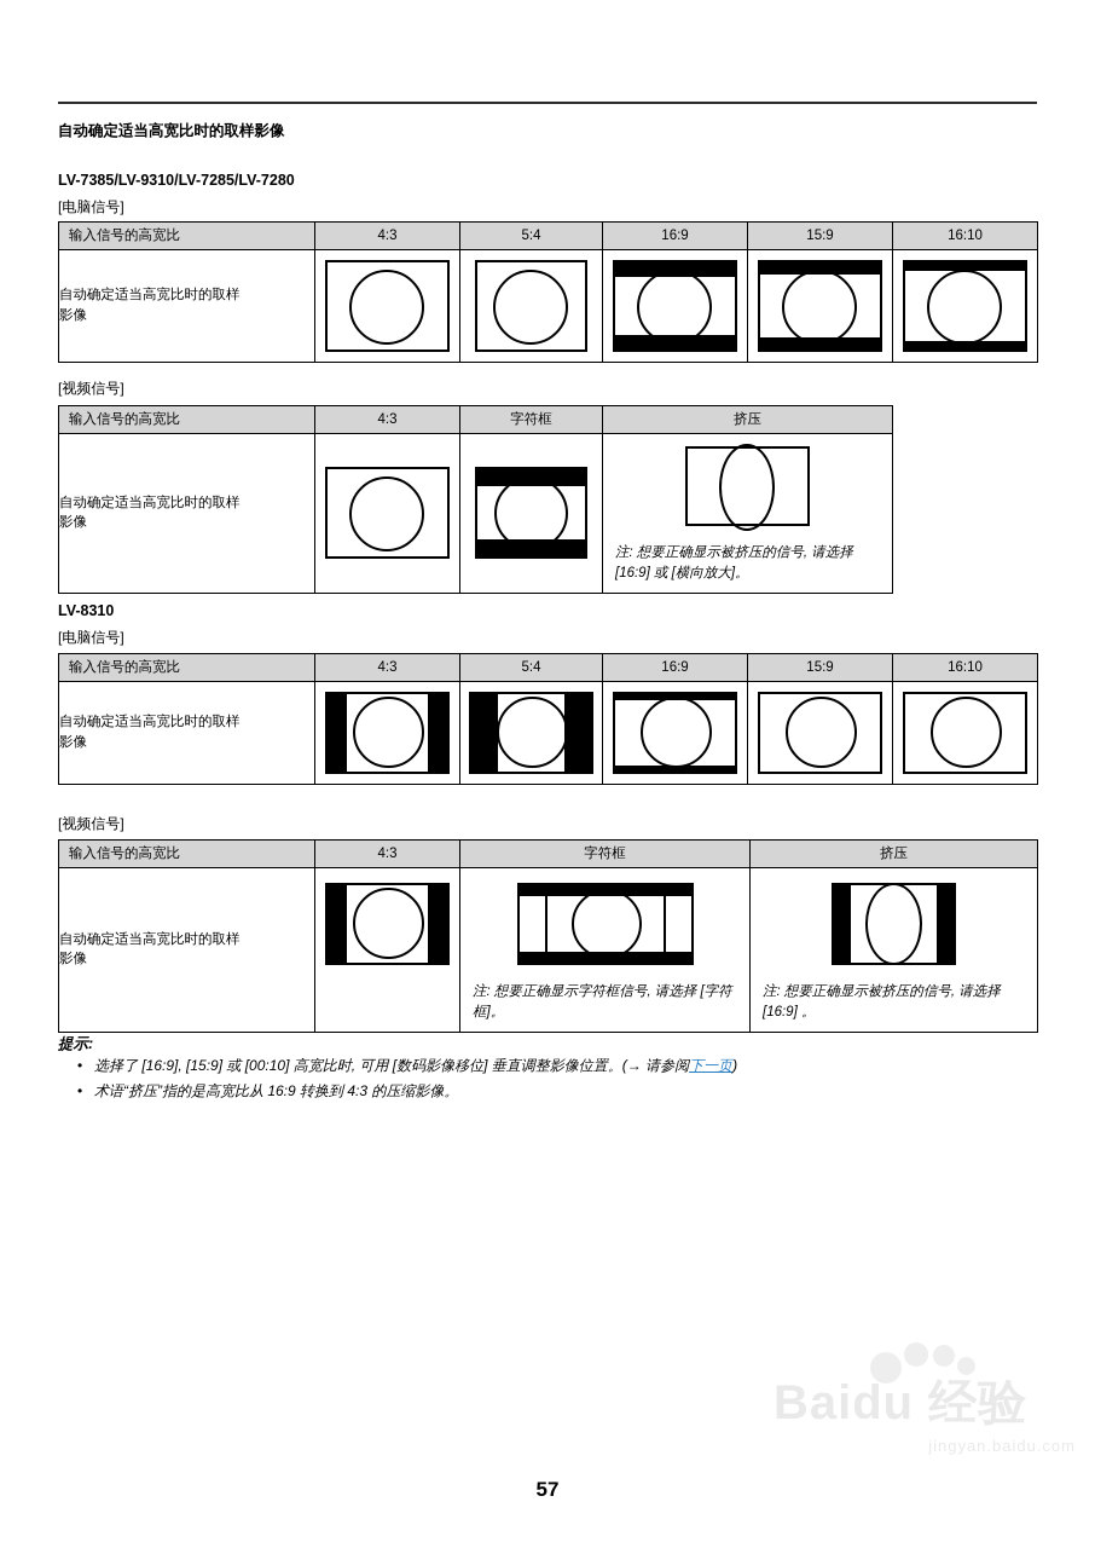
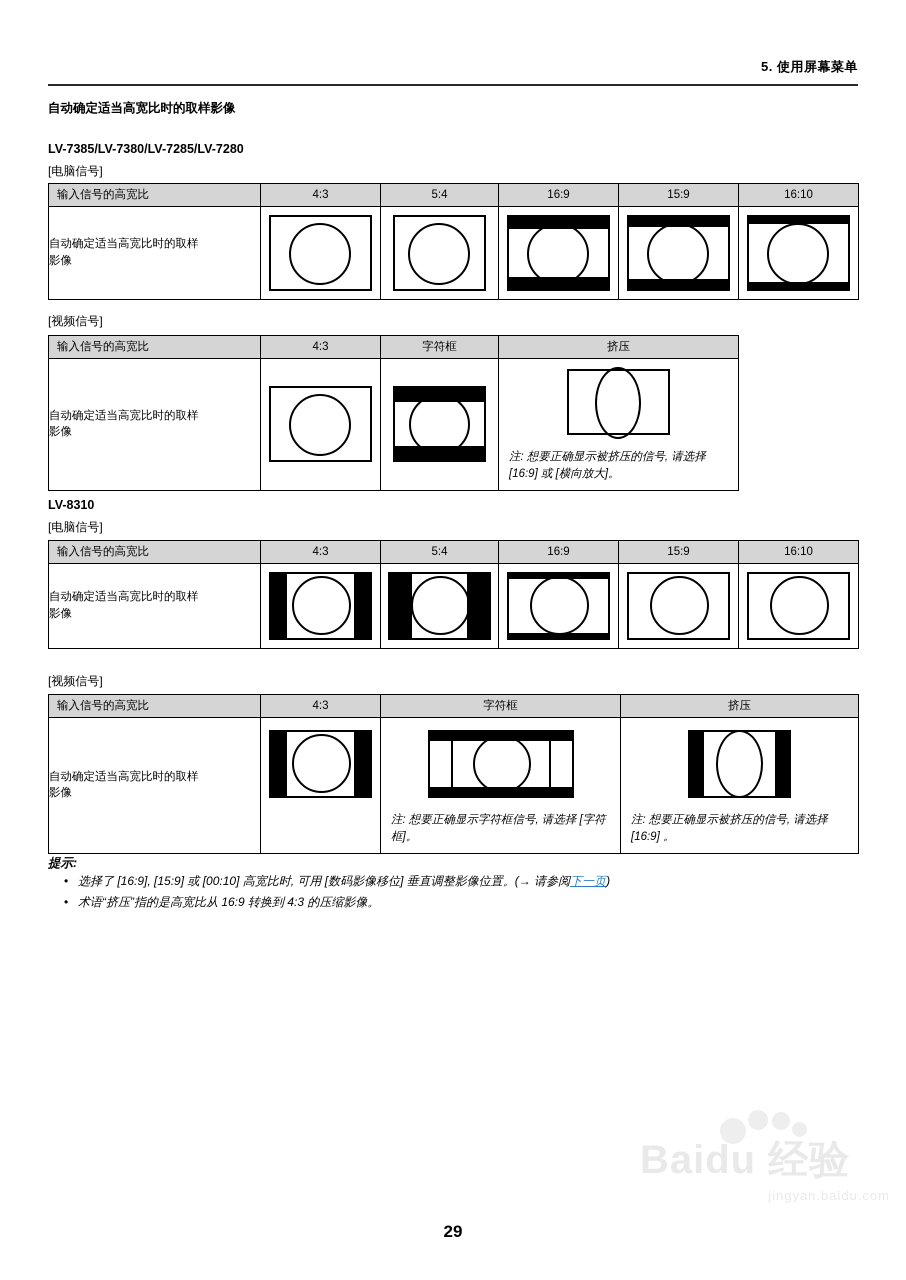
+ 5. 使用屏幕菜单
  自动确定适当高宽比时的取样影像
- LV-7385/LV-9310/LV-7285/LV-7280
+ LV-7385/LV-7380/LV-7285/LV-7280
  [电脑信号]
  输入信号的高宽比	4:3	5:4	16:9	15:9	16:10
  自动确定适当高宽比时的取样影像
  [视频信号]
  输入信号的高宽比	4:3	字符框	挤压
  自动确定适当高宽比时的取样影像			注: 想要正确显示被挤压的信号, 请选择 [16:9] 或 [横向放大]。
  LV-8310
  [电脑信号]
  输入信号的高宽比	4:3	5:4	16:9	15:9	16:10
  自动确定适当高宽比时的取样影像
  [视频信号]
  输入信号的高宽比	4:3	字符框	挤压
  自动确定适当高宽比时的取样影像		注: 想要正确显示字符框信号, 请选择 [字符框]。	注: 想要正确显示被挤压的信号, 请选择 [16:9] 。
  提示:
  选择了 [16:9], [15:9] 或 [00:10] 高宽比时, 可用 [数码影像移位] 垂直调整影像位置。(→ 请参阅下一页)
  术语“挤压”指的是高宽比从 16:9 转换到 4:3 的压缩影像。
- 57
+ 29
